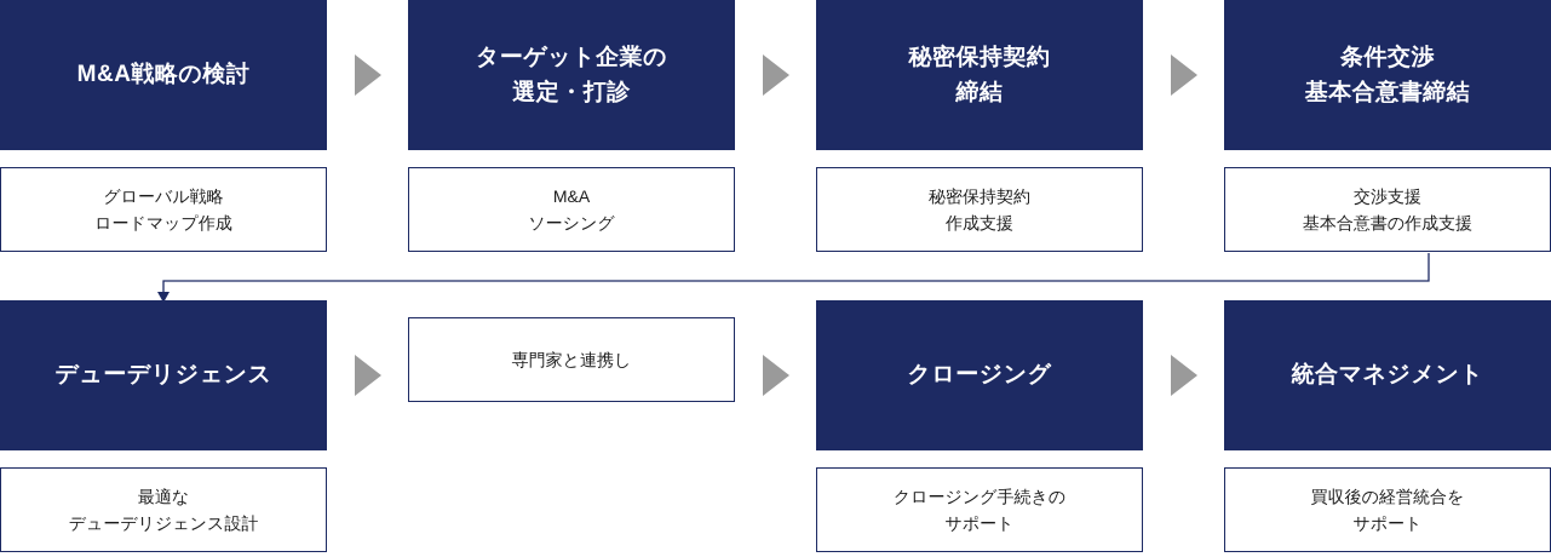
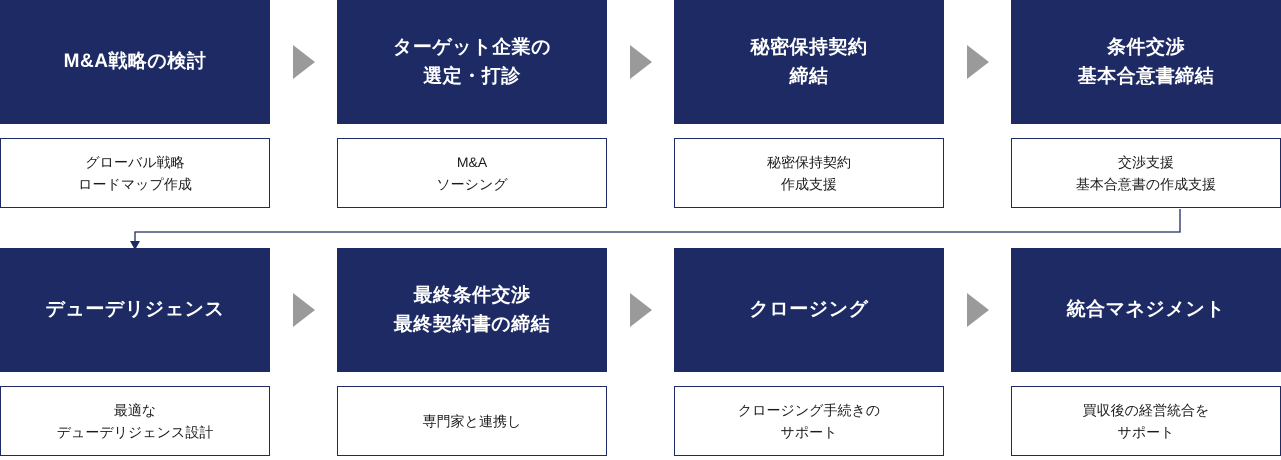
  M&A戦略の検討
  グローバル戦略
  ロードマップ作成
  ターゲット企業の
  選定・打診
  M&A
  ソーシング
  秘密保持契約
  締結
  秘密保持契約
  作成支援
  条件交渉
  基本合意書締結
  交渉支援
  基本合意書の作成支援
  デューデリジェンス
  最適な
  デューデリジェンス設計
+ 最終条件交渉
+ 最終契約書の締結
  専門家と連携し
  クロージング
  クロージング手続きの
  サポート
  統合マネジメント
  買収後の経営統合を
  サポート
